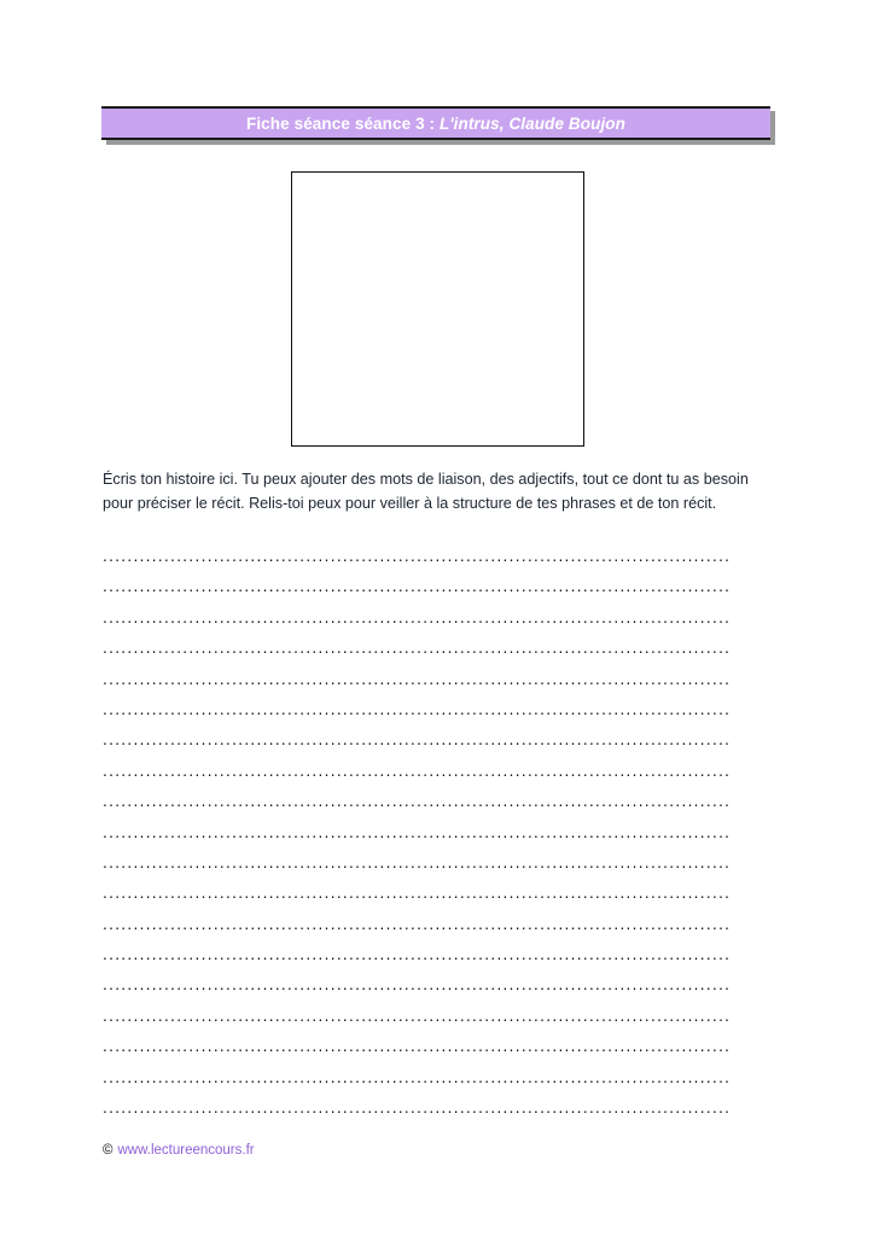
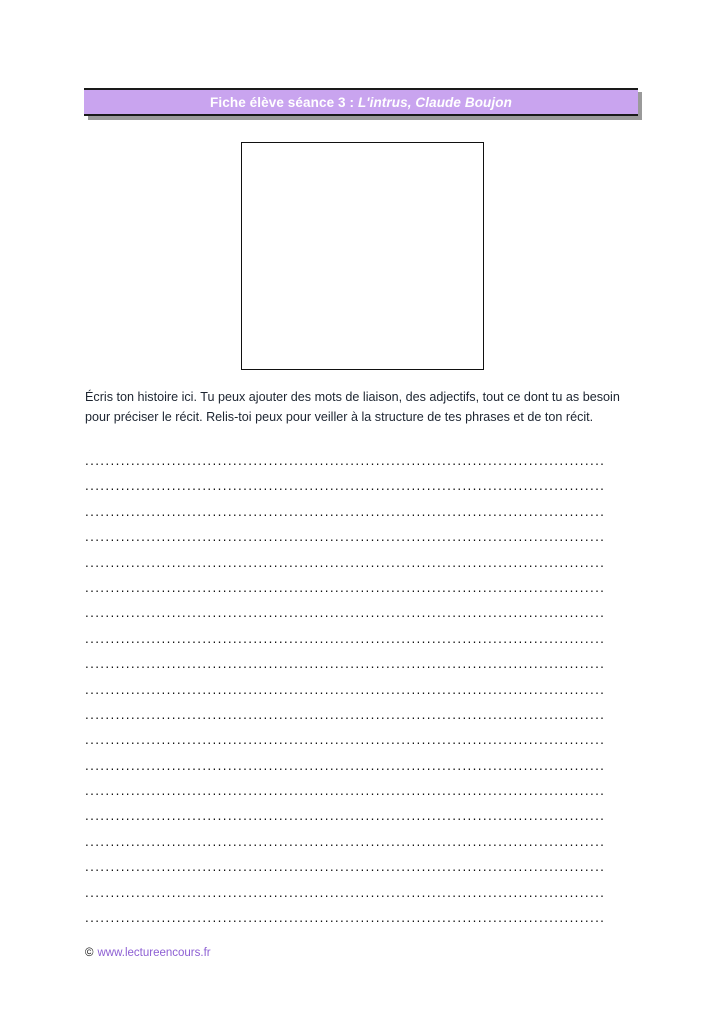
- Fiche séance séance 3 : L'intrus, Claude Boujon
+ Fiche élève séance 3 : L'intrus, Claude Boujon
  Écris ton histoire ici. Tu peux ajouter des mots de liaison, des adjectifs, tout ce dont tu as besoin pour préciser le récit. Relis-toi peux pour veiller à la structure de tes phrases et de ton récit.
  ......................................................................................................
  ......................................................................................................
  ......................................................................................................
  ......................................................................................................
  ......................................................................................................
  ......................................................................................................
  ......................................................................................................
  ......................................................................................................
  ......................................................................................................
  ......................................................................................................
  ......................................................................................................
  ......................................................................................................
  ......................................................................................................
  ......................................................................................................
  ......................................................................................................
  ......................................................................................................
  ......................................................................................................
  ......................................................................................................
  ......................................................................................................
  ©
  www.lectureencours.fr
